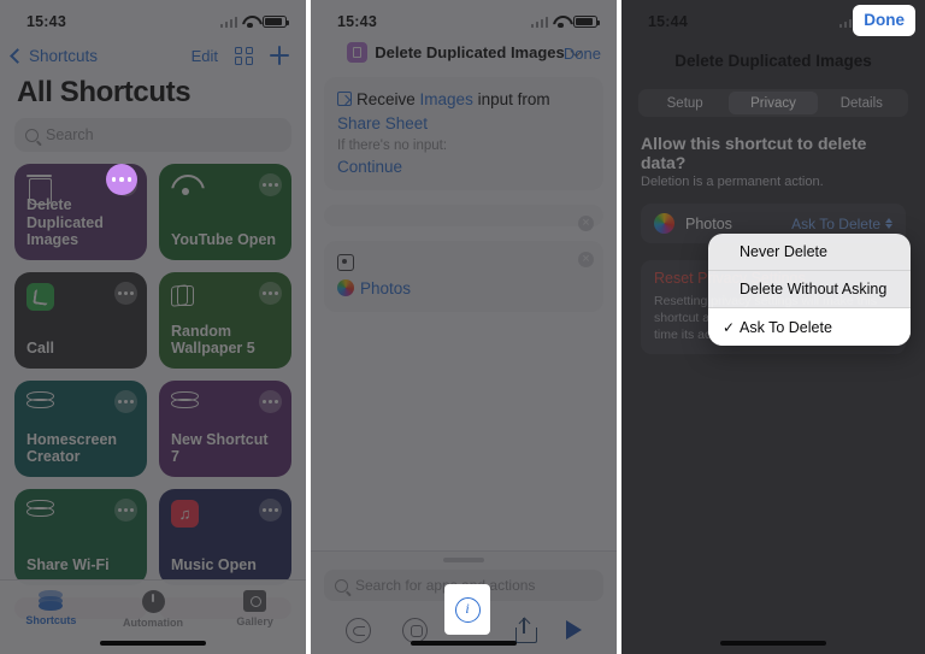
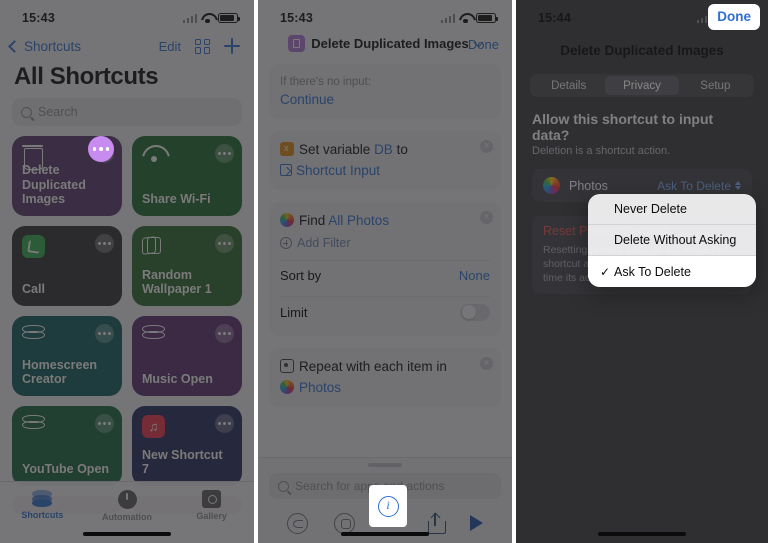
  15:43
  Shortcuts
  Edit
  All Shortcuts
  Search
  ete Duplicated Images
- YouTube Open
+ Share Wi-Fi
  Call
- Random Wallpaper 5
+ Random Wallpaper 1
  Homescreen Creator
- New Shortcut 7
+ Music Open
- Share Wi-Fi
+ YouTube Open
  ♫
- Music Open
+ New Shortcut 7
  Shortcuts
  Automation
  Gallery
  15:43
  Delete Duplicated Images
  Done
- Receive Images input from Share Sheet
  If there's no input:
  Continue
+ Set variable DB to
+ Shortcut Input
+ Find All Photos
+ Add Filter
+ Sort by
+ None
+ Limit
+ Repeat with each item in
  Photos
  Search for ap actions
  15:44
  Delete Duplicated Images
- Setup
+ Details
  Privacy
- Details
+ Setup
- Allow this shortcut to delete data?
+ Allow this shortcut to input data?
- Deletion is a permanent action.
+ Deletion is a shortcut action.
  Photos
  Ask To Delete
  Done
  Never Delete
  Delete Without Asking
  ✓
  Ask To Delete
